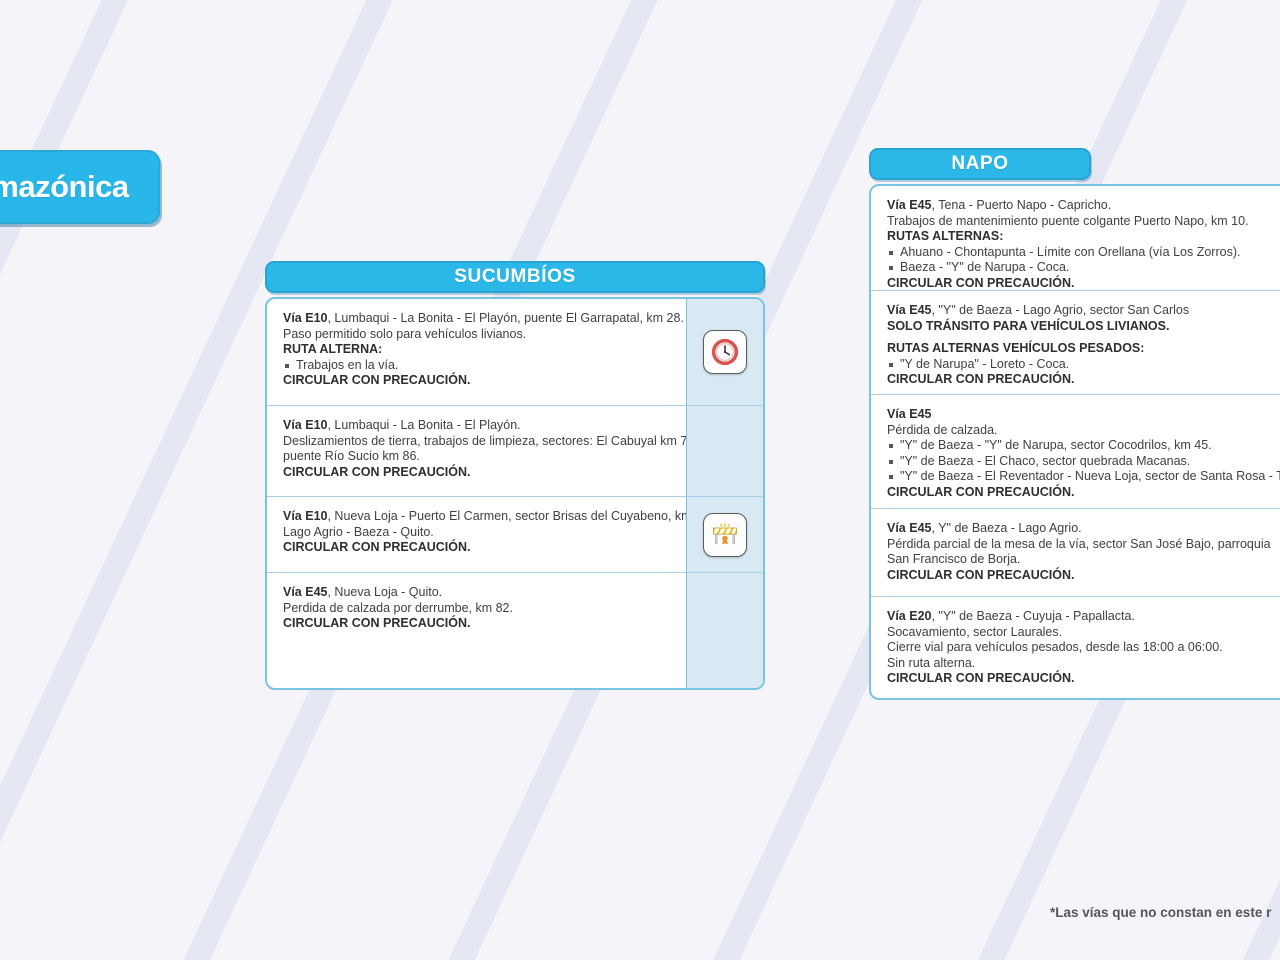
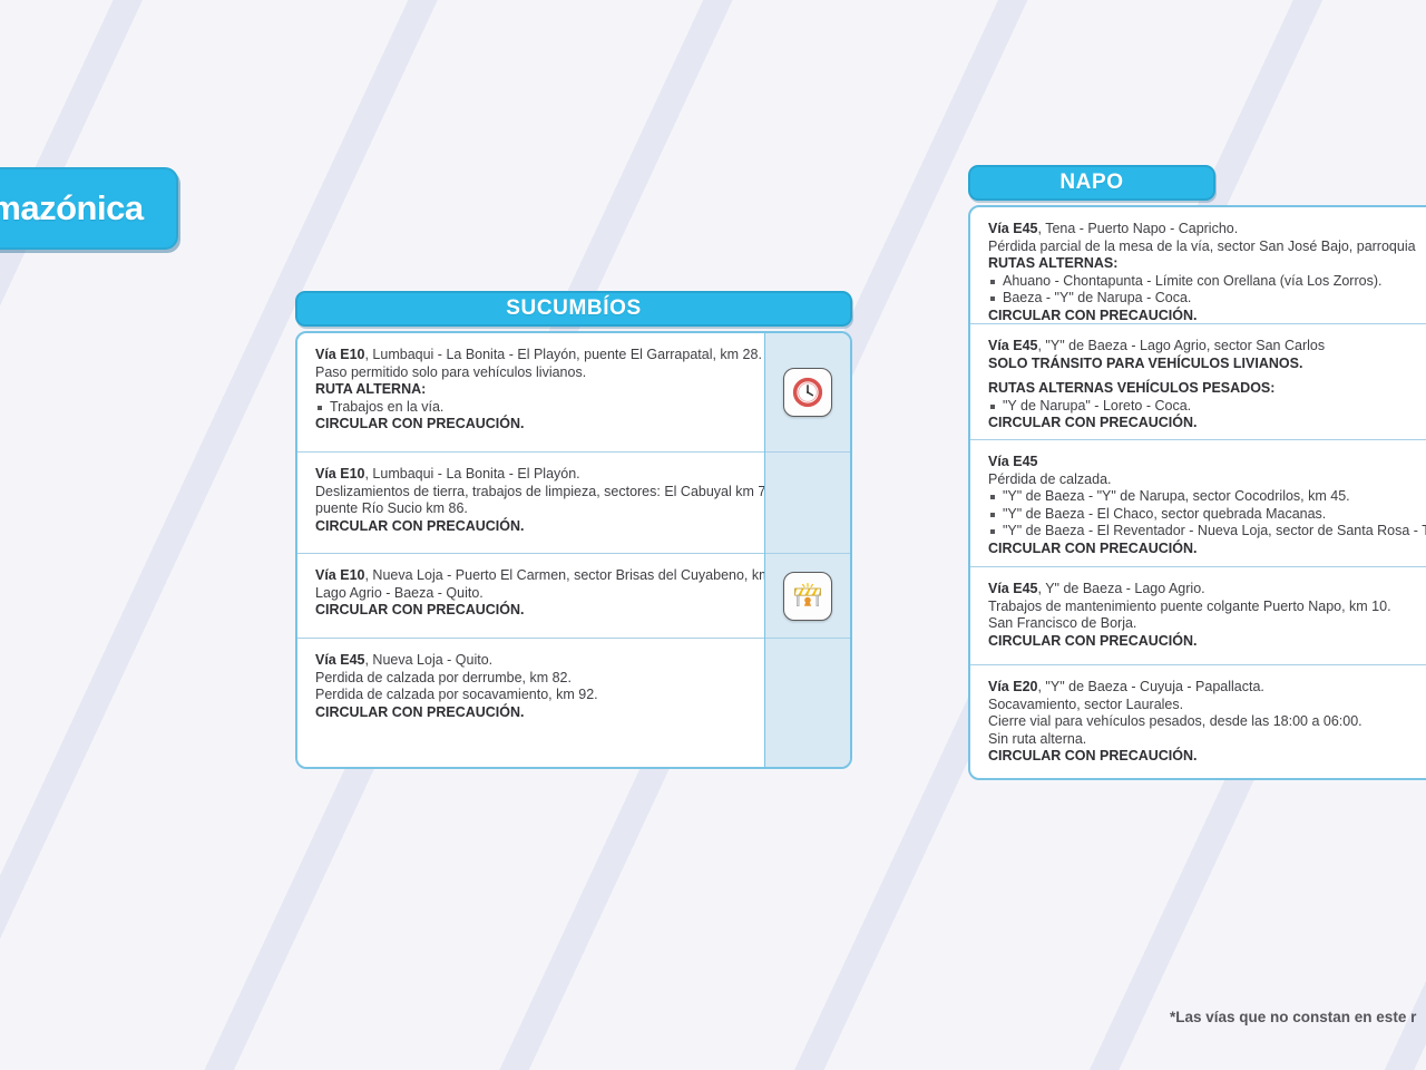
  mazónica
  SUCUMBÍOS
  Vía E10, Lumbaqui - La Bonita - El Playón, puente El Garrapatal, km 28.
  Paso permitido solo para vehículos livianos.
  RUTA ALTERNA:
  Trabajos en la vía.
  CIRCULAR CON PRECAUCIÓN.
  Vía E10, Lumbaqui - La Bonita - El Playón.
  Deslizamientos de tierra, trabajos de limpieza, sectores: El Cabuyal km 7
  puente Río Sucio km 86.
  CIRCULAR CON PRECAUCIÓN.
  Vía E10, Nueva Loja - Puerto El Carmen, sector Brisas del Cuyabeno, k
  Lago Agrio - Baeza - Quito.
  CIRCULAR CON PRECAUCIÓN.
  Vía E45, Nueva Loja - Quito.
  Perdida de calzada por derrumbe, km 82.
+ Perdida de calzada por socavamiento, km 92.
  CIRCULAR CON PRECAUCIÓN.
  NAPO
  Vía E45, Tena - Puerto Napo - Capricho.
- Trabajos de mantenimiento puente colgante Puerto Napo, km 10.
+ Pérdida parcial de la mesa de la vía, sector San José Bajo, parroquia
  RUTAS ALTERNAS:
  Ahuano - Chontapunta - Límite con Orellana (vía Los Zorros).
  Baeza - "Y" de Narupa - Coca.
  CIRCULAR CON PRECAUCIÓN.
  Vía E45, "Y" de Baeza - Lago Agrio, sector San Carlos
  SOLO TRÁNSITO PARA VEHÍCULOS LIVIANOS.
  RUTAS ALTERNAS VEHÍCULOS PESADOS:
  "Y de Narupa" - Loreto - Coca.
  CIRCULAR CON PRECAUCIÓN.
  Vía E45
  Pérdida de calzada.
  "Y" de Baeza - "Y" de Narupa, sector Cocodrilos, km 45.
  "Y" de Baeza - El Chaco, sector quebrada Macanas.
  "Y" de Baeza - El Reventador - Nueva Loja, sector de Santa Rosa -
  CIRCULAR CON PRECAUCIÓN.
  Vía E45, Y" de Baeza - Lago Agrio.
- Pérdida parcial de la mesa de la vía, sector San José Bajo, parroquia
+ Trabajos de mantenimiento puente colgante Puerto Napo, km 10.
  San Francisco de Borja.
  CIRCULAR CON PRECAUCIÓN.
  Vía E20, "Y" de Baeza - Cuyuja - Papallacta.
  Socavamiento, sector Laurales.
  Cierre vial para vehículos pesados, desde las 18:00 a 06:00.
  Sin ruta alterna.
  CIRCULAR CON PRECAUCIÓN.
  *Las vías que no constan en este r
